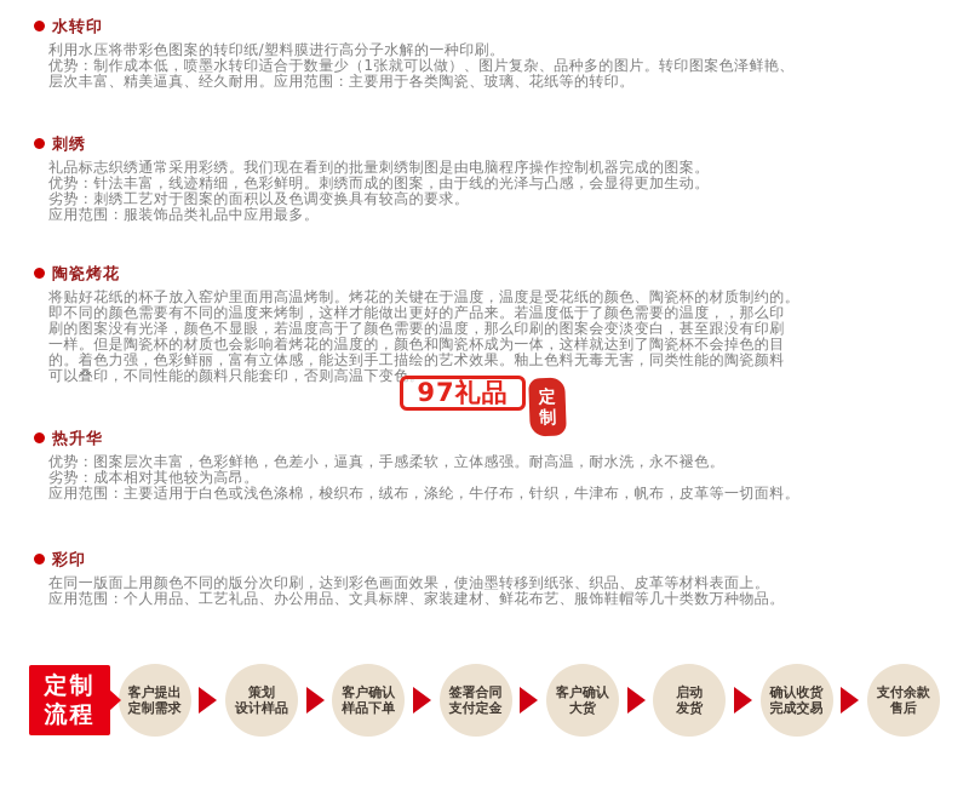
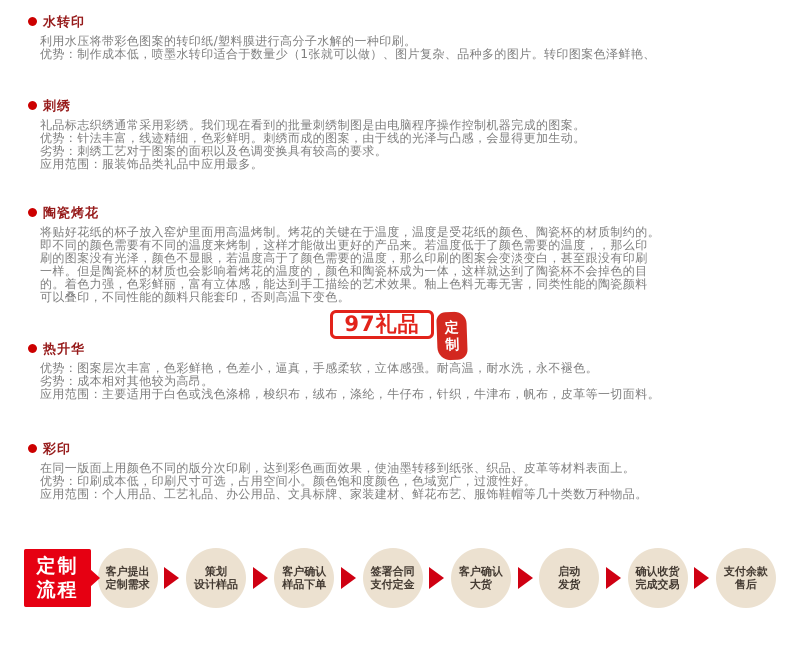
  水转印
  利用水压将带彩色图案的转印纸/塑料膜进行高分子水解的一种印刷。
  优势：制作成本低，喷墨水转印适合于数量少（1张就可以做）、图片复杂、品种多的图片。转印图案色泽鲜艳、
- 层次丰富、精美逼真、经久耐用。应用范围：主要用于各类陶瓷、玻璃、花纸等的转印。
  刺绣
  礼品标志织绣通常采用彩绣。我们现在看到的批量刺绣制图是由电脑程序操作控制机器完成的图案。
  优势：针法丰富，线迹精细，色彩鲜明。刺绣而成的图案，由于线的光泽与凸感，会显得更加生动。
  劣势：刺绣工艺对于图案的面积以及色调变换具有较高的要求。
  应用范围：服装饰品类礼品中应用最多。
  陶瓷烤花
  将贴好花纸的杯子放入窑炉里面用高温烤制。烤花的关键在于温度，温度是受花纸的颜色、陶瓷杯的材质制约的。
  即不同的颜色需要有不同的温度来烤制，这样才能做出更好的产品来。若温度低于了颜色需要的温度，，那么印
  刷的图案没有光泽，颜色不显眼，若温度高于了颜色需要的温度，那么印刷的图案会变淡变白，甚至跟没有印刷
  一样。但是陶瓷杯的材质也会影响着烤花的温度的，颜色和陶瓷杯成为一体，这样就达到了陶瓷杯不会掉色的目
  的。着色力强，色彩鲜丽，富有立体感，能达到手工描绘的艺术效果。釉上色料无毒无害，同类性能的陶瓷颜料
  可以叠印，不同性能的颜料只能套印，否则高温下变色。
  热升华
  优势：图案层次丰富，色彩鲜艳，色差小，逼真，手感柔软，立体感强。耐高温，耐水洗，永不褪色。
  劣势：成本相对其他较为高昂。
  应用范围：主要适用于白色或浅色涤棉，梭织布，绒布，涤纶，牛仔布，针织，牛津布，帆布，皮革等一切面料。
  彩印
  在同一版面上用颜色不同的版分次印刷，达到彩色画面效果，使油墨转移到纸张、织品、皮革等材料表面上。
+ 优势：印刷成本低，印刷尺寸可选，占用空间小。颜色饱和度颜色，色域宽广，过渡性好。
  应用范围：个人用品、工艺礼品、办公用品、文具标牌、家装建材、鲜花布艺、服饰鞋帽等几十类数万种物品。
  97礼品
  定制
  流程
  客户提出
  定制需求
  策划
  设计样品
  客户确认
  样品下单
  签署合同
  支付定金
  客户确认
  大货
  启动
  发货
  确认收货
  完成交易
  支付余款
  售后
